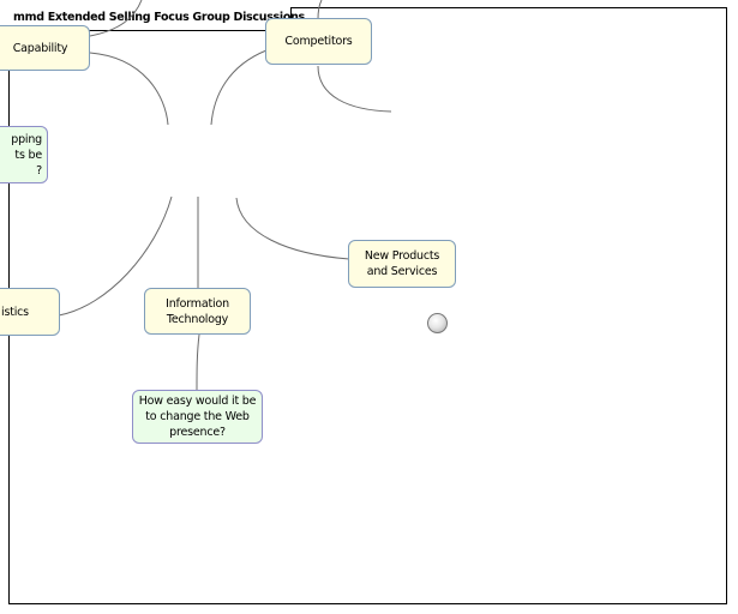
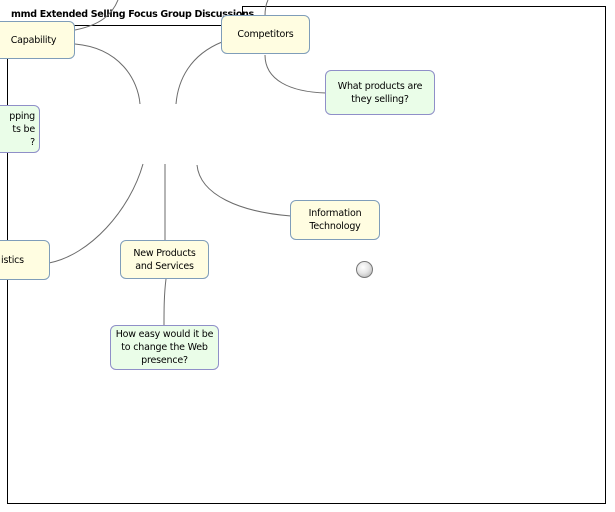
  mmd Extended Selling Focus Group Discu
  Capability
  Competitors
+ What products are they selling?
  pping
  ts be
  ?
  istics
- Information Technology
+ New Products and Services
  How easy would it be to change the Web presence?
- New Products and Services
+ Information Technology
